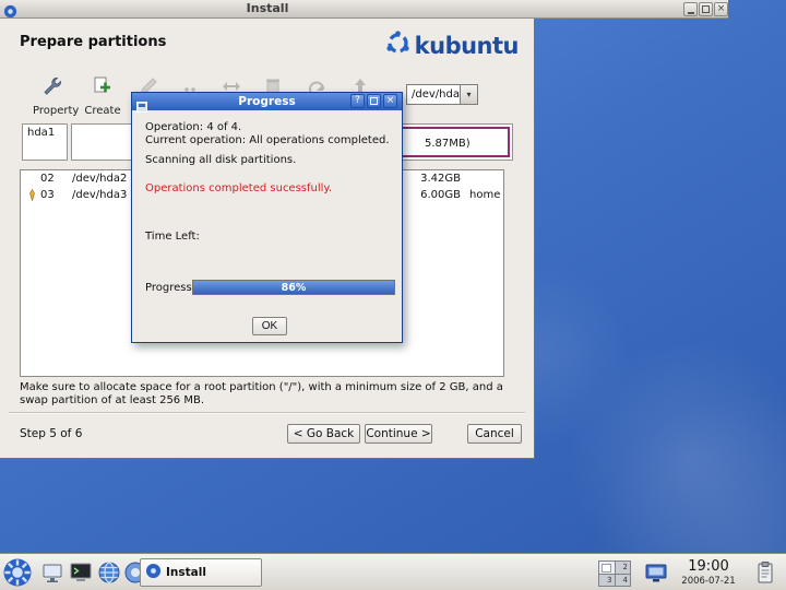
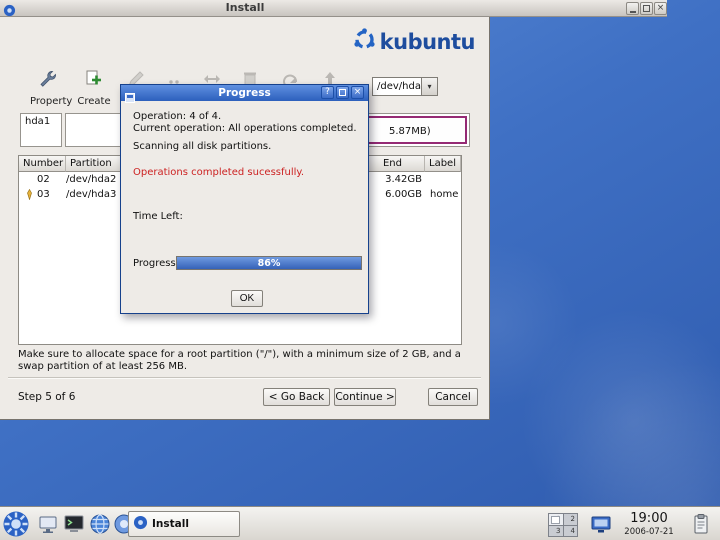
  Install
  ×
- Prepare partitions
  kubuntu
  Property
  Create
  /dev/hda
  ▾
  hda1
  5.87MB)
+ Number
+ Partition
+ End
+ Label
  02
  /dev/hda2
  3.42GB
  03
  /dev/hda3
  6.00GB
  home
  Make sure to allocate space for a root partition ("/"), with a minimum size of 2 GB, and a swap partition of at least 256 MB.
  Step 5 of 6
  < Go Back
  Continue >
  Cancel
  Progress
  ?
  ×
  Operation: 4 of 4.
  Current operation: All operations completed.
  Scanning all disk partitions.
  Operations completed sucessfully.
  Time Left:
  Progress
  86%
  OK
  Install
  1
  2
  3
  4
  19:00
  2006-07-21
